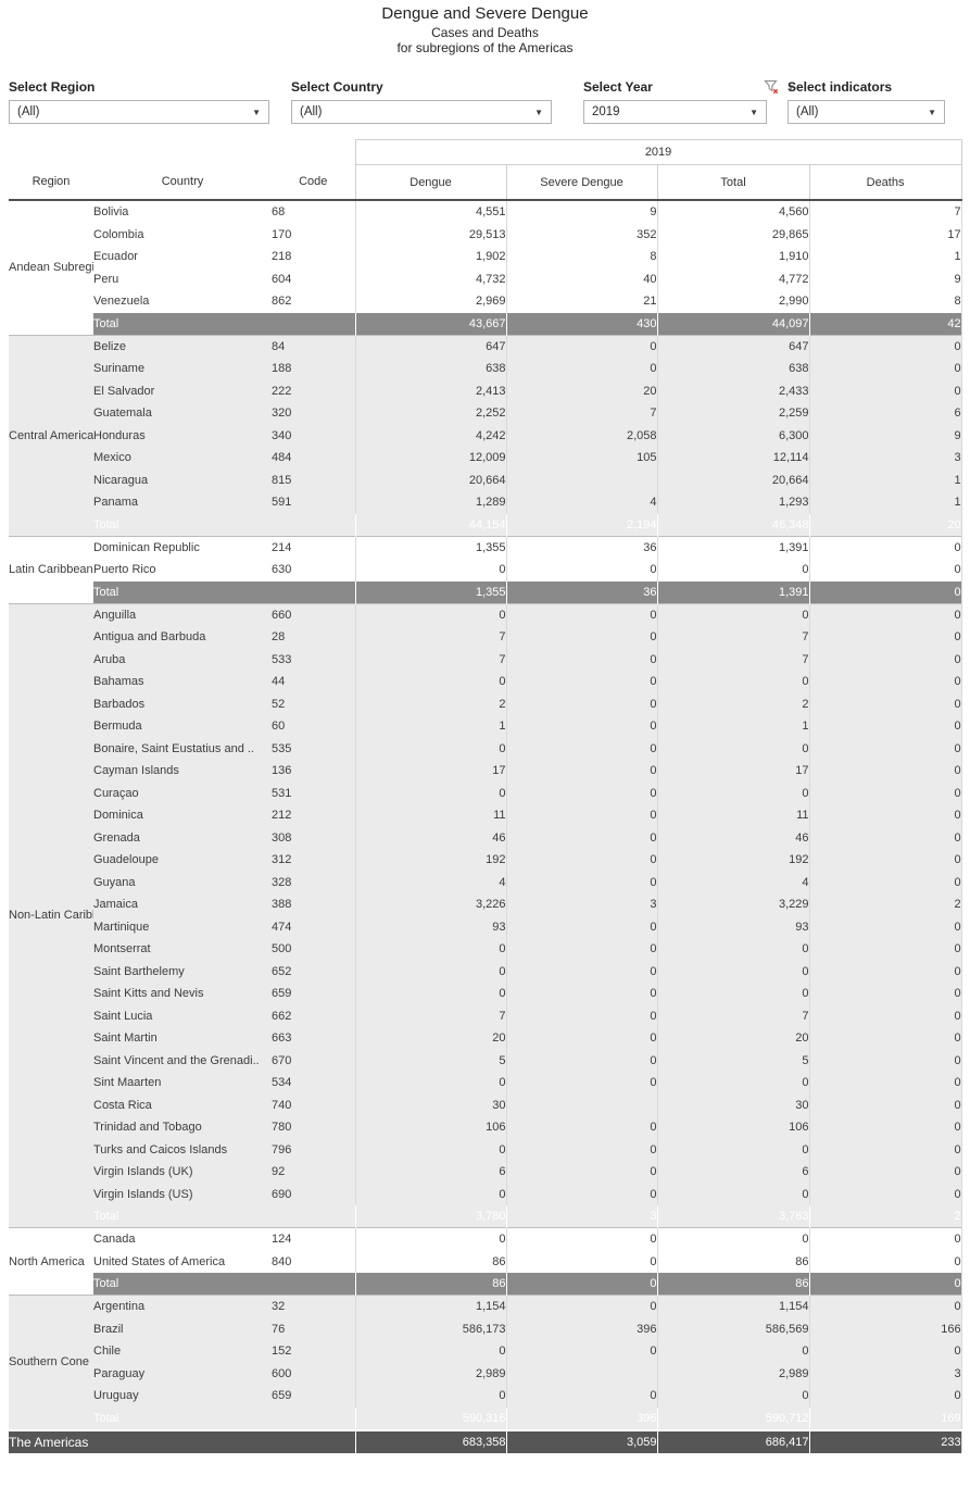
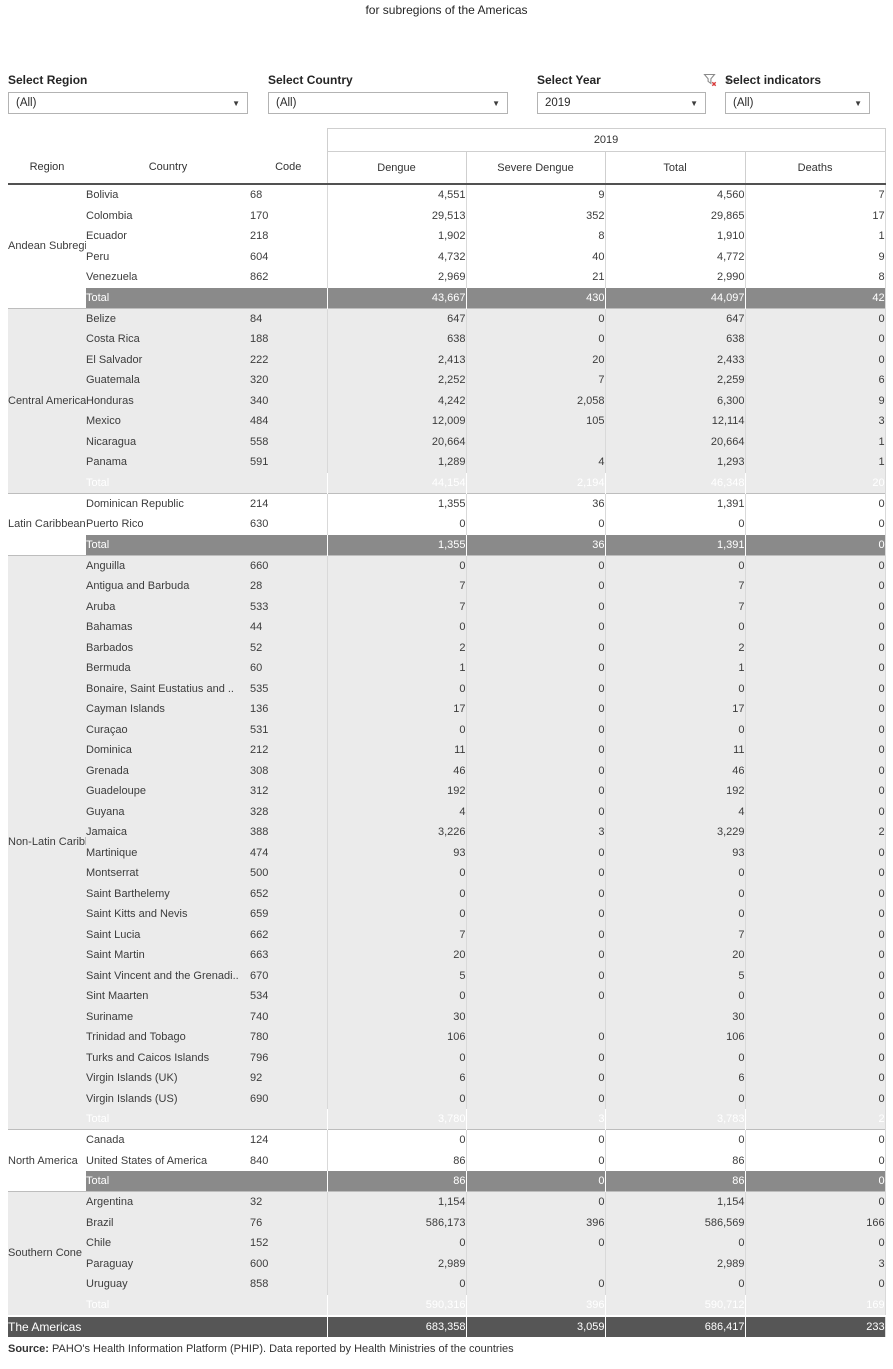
- Dengue and Severe Dengue
- Cases and Deaths
  for subregions of the Americas
  Select Region
  (All)
  ▼
  Select Country
  (All)
  ▼
  Select Year
  ▼
  2019
  ▼
  Select indicators
  (All)
  ▼
  	2019
  Region	Country	Code	Dengue	Severe Dengue	Total	Deaths
  Andean Subregi	Bolivia	68	4,551	9	4,560	7
  Colombia	170	29,513	352	29,865	17
  Ecuador	218	1,902	8	1,910	1
  Peru	604	4,732	40	4,772	9
  Venezuela	862	2,969	21	2,990	8
  Total	43,667	430	44,097	42
- Suriname	188	638	0	638	0
+ Costa Rica	188	638	0	638	0
  El Salvador	222	2,413	20	2,433	0
  Guatemala	320	2,252	7	2,259	6
  Honduras	340	4,242	2,058	6,300	9
  Mexico	484	12,009	105	12,114	3
- Nicaragua	815	20,664		20,664	1
+ Nicaragua	558	20,664		20,664	1
  Panama	591	1,289	4	1,293	1
  Latin Caribbean	Dominican Republic	214	1,355	36	1,391	0
  Puerto Rico	630	0	0	0	0
  Total	1,355	36	1,391	0
  Non-Latin Carib	Anguilla	660	0	0	0	0
  Antigua and Barbuda	28	7	0	7	0
  Aruba	533	7	0	7	0
  Bahamas	44	0	0	0	0
  Barbados	52	2	0	2	0
  Bermuda	60	1	0	1	0
  Bonaire, Saint Eustatius and ..	535	0	0	0	0
  Cayman Islands	136	17	0	17	0
  Curaçao	531	0	0	0	0
  Dominica	212	11	0	11	0
  Grenada	308	46	0	46	0
  Guadeloupe	312	192	0	192	0
  Guyana	328	4	0	4	0
  Jamaica	388	3,226	3	3,229	2
  Martinique	474	93	0	93	0
  Montserrat	500	0	0	0	0
  Saint Barthelemy	652	0	0	0	0
  Saint Kitts and Nevis	659	0	0	0	0
  Saint Lucia	662	7	0	7	0
  Saint Martin	663	20	0	20	0
  Saint Vincent and the Grenadi..	670	5	0	5	0
  Sint Maarten	534	0	0	0	0
- Costa Rica	740	30		30	0
+ Suriname	740	30		30	0
  Trinidad and Tobago	780	106	0	106	0
  Turks and Caicos Islands	796	0	0	0	0
  Virgin Islands (UK)	92	6	0	6	0
  Virgin Islands (US)	690	0	0	0	0
  North America	Canada	124	0	0	0	0
  United States of America	840	86	0	86	0
  Total	86	0	86	0
  Southern Cone	Argentina	32	1,154	0	1,154	0
  Brazil	76	586,173	396	586,569	166
  Chile	152	0	0	0	0
  Paraguay	600	2,989		2,989	3
- Uruguay	659	0	0	0	0
+ Uruguay	858	0	0	0	0
  The Americas	683,358	3,059	686,417	233
+ Source: PAHO's Health Information Platform (PHIP). Data reported by Health Ministries of the countries
